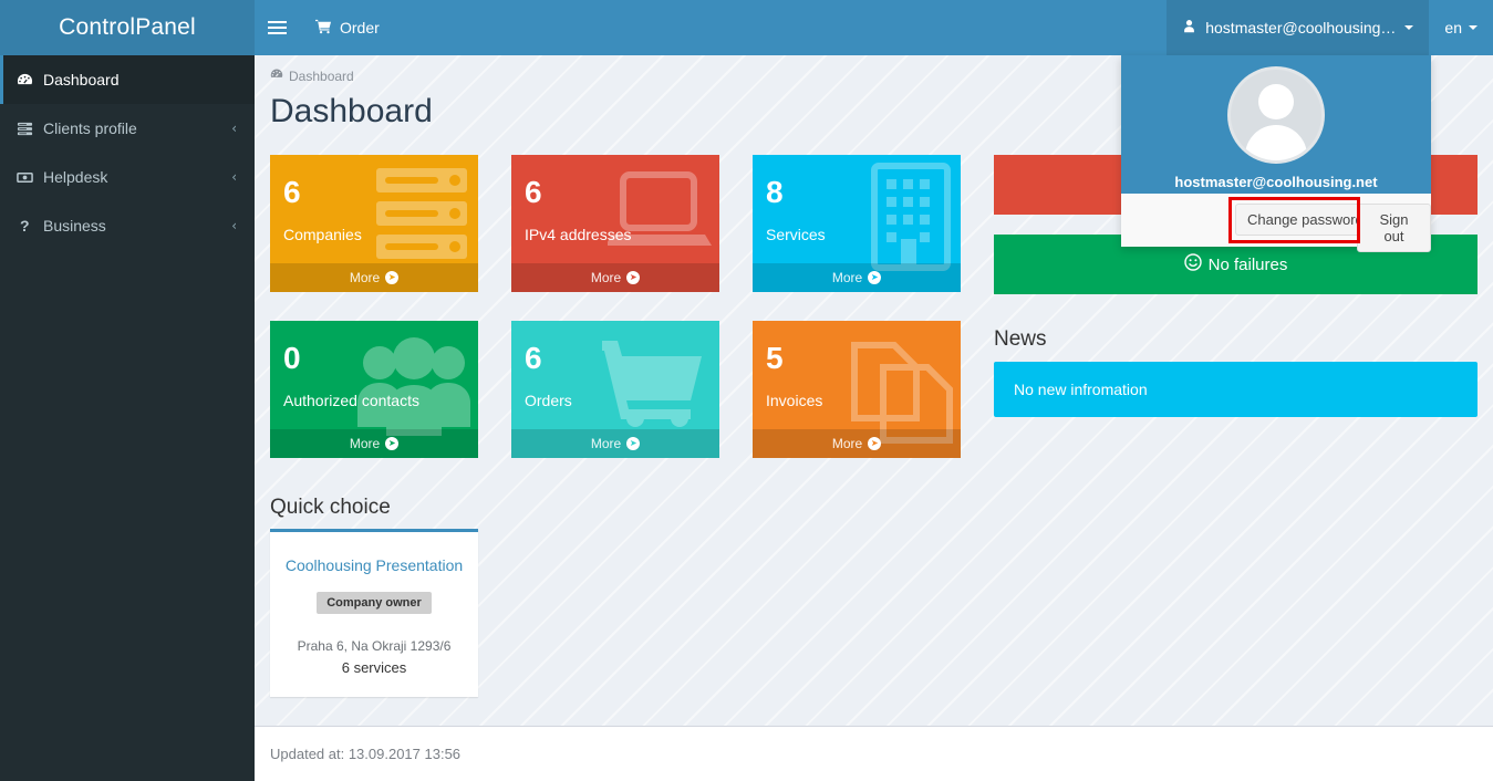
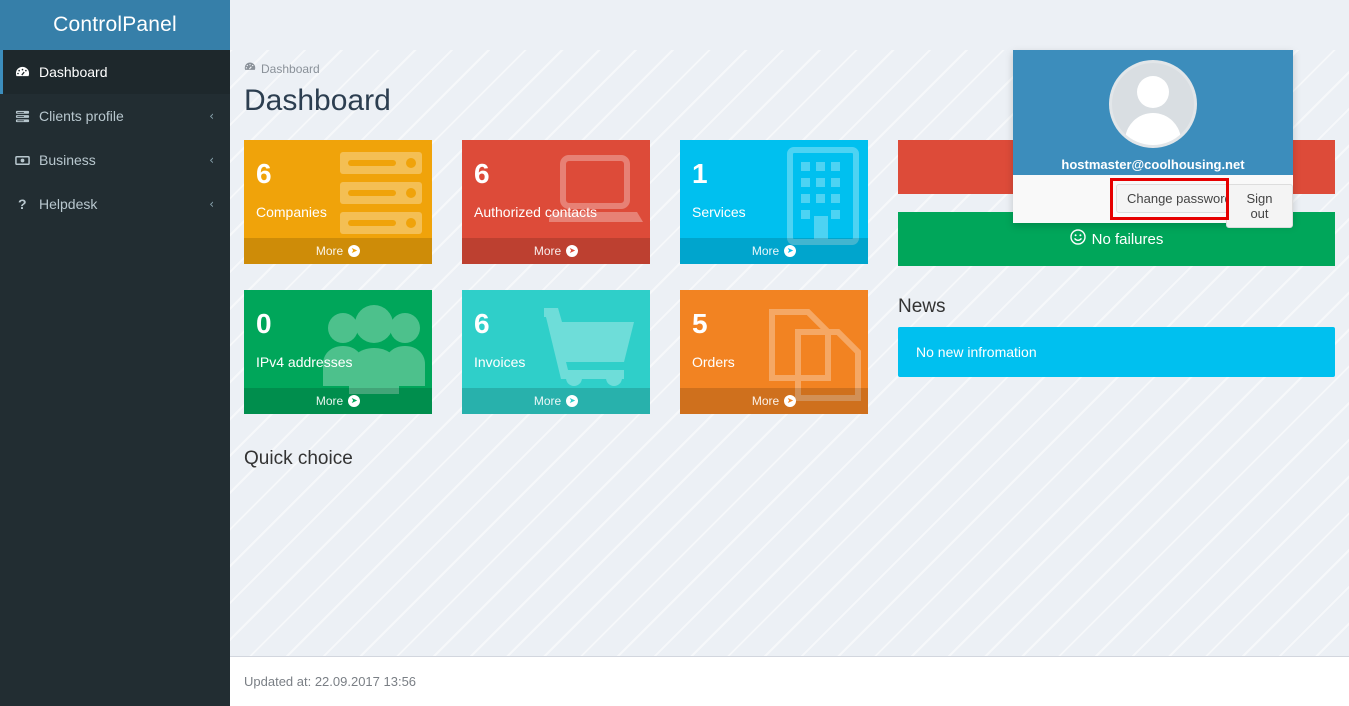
  ControlPanel
  Dashboard
  Clients profile
  ‹
- Helpdesk
+ Business
  ‹
  ?
- Business
+ Helpdesk
  ‹
- Order
- hostmaster@coolhousing…
- en
  Dashboard
  Dashboard
  6
  Companies
  More
  ➤
  6
- IPv4 addresses
+ Authorized contacts
  More
  ➤
- 8
+ 1
  Services
  More
  ➤
  0
- Authorized contacts
+ IPv4 addresses
  More
  ➤
  6
- Orders
+ Invoices
  More
  ➤
  5
- Invoices
+ Orders
  More
  ➤
  No failures
  News
  No new infromation
  Quick choice
- Coolhousing Presentation
- Company owner
- Praha 6, Na Okraji 1293/6
- 6 services
- Updated at: 13.09.2017 13:56
+ Updated at: 22.09.2017 13:56
  hostmaster@coolhousing.net
  Change passwor
  Sign out
